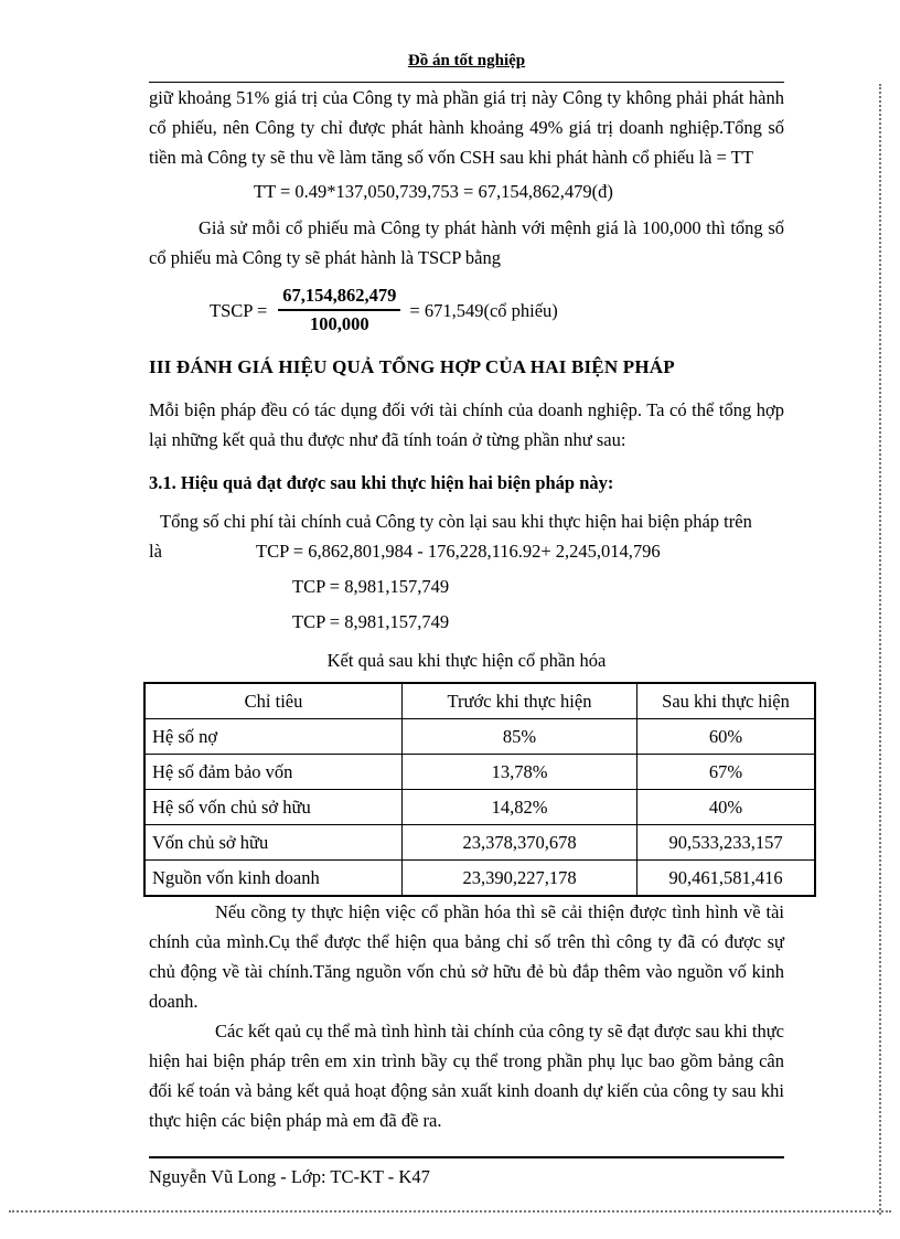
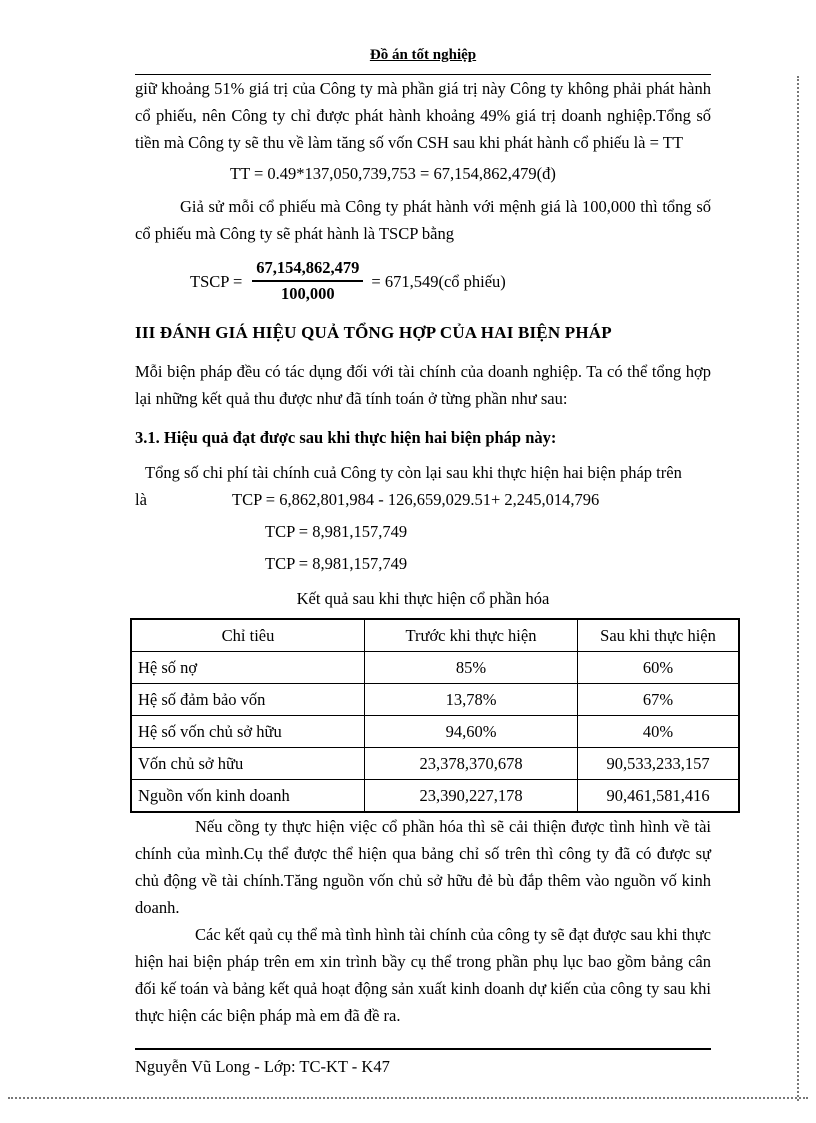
  Đồ án tốt nghiệp
  giữ khoảng 51% giá trị của Công ty mà phần giá trị này Công ty không phải phát hành cổ phiếu, nên Công ty chỉ được phát hành khoảng 49% giá trị doanh nghiệp.Tổng số tiền mà Công ty sẽ thu về làm tăng số vốn CSH sau khi phát hành cổ phiếu là = TT
  TT = 0.49*137,050,739,753 = 67,154,862,479(đ)
  Giả sử mỗi cổ phiếu mà Công ty phát hành với mệnh giá là 100,000 thì tổng số cổ phiếu mà Công ty sẽ phát hành là TSCP bằng
  TSCP =
  67,154,862,479
  100,000
  = 671,549(cổ phiếu)
  III ĐÁNH GIÁ HIỆU QUẢ TỔNG HỢP CỦA HAI BIỆN PHÁP
  Mỗi biện pháp đều có tác dụng đối với tài chính của doanh nghiệp. Ta có thể tổng hợp lại những kết quả thu được như đã tính toán ở từng phần như sau:
  3.1. Hiệu quả đạt được sau khi thực hiện hai biện pháp này:
  Tổng số chi phí tài chính cuả Công ty còn lại sau khi thực hiện hai biện pháp trên
  là
- TCP = 6,862,801,984 - 176,228,116.92+ 2,245,014,796
+ TCP = 6,862,801,984 - 126,659,029.51+ 2,245,014,796
  TCP = 8,981,157,749
  TCP = 8,981,157,749
  Kết quả sau khi thực hiện cổ phần hóa
  Chỉ tiêu	Trước khi thực hiện	Sau khi thực hiện
  Hệ số nợ	85%	60%
  Hệ số đảm bảo vốn	13,78%	67%
- Hệ số vốn chủ sở hữu	14,82%	40%
+ Hệ số vốn chủ sở hữu	94,60%	40%
  Vốn chủ sở hữu	23,378,370,678	90,533,233,157
  Nguồn vốn kinh doanh	23,390,227,178	90,461,581,416
  Nếu cồng ty thực hiện việc cổ phần hóa thì sẽ cải thiện được tình hình về tài chính của mình.Cụ thể được thể hiện qua bảng chỉ số trên thì công ty đã có được sự chủ động về tài chính.Tăng nguồn vốn chủ sở hữu đẻ bù đắp thêm vào nguồn vố kinh doanh.
  Các kết qaủ cụ thể mà tình hình tài chính của công ty sẽ đạt được sau khi thực hiện hai biện pháp trên em xin trình bầy cụ thể trong phần phụ lục bao gồm bảng cân đối kế toán và bảng kết quả hoạt động sản xuất kinh doanh dự kiến của công ty sau khi thực hiện các biện pháp mà em đã đề ra.
  Nguyễn Vũ Long - Lớp: TC-KT - K47
